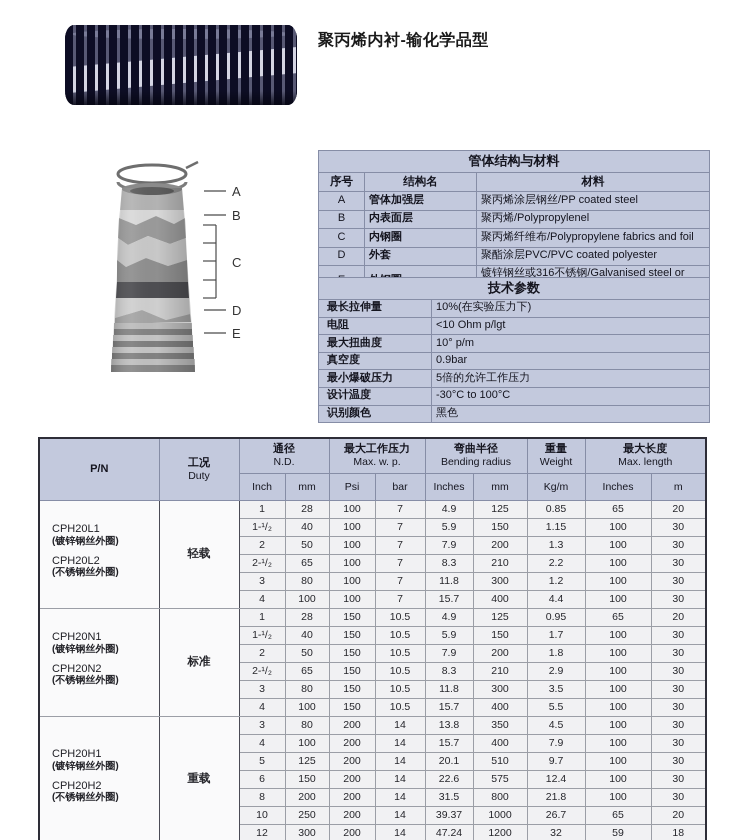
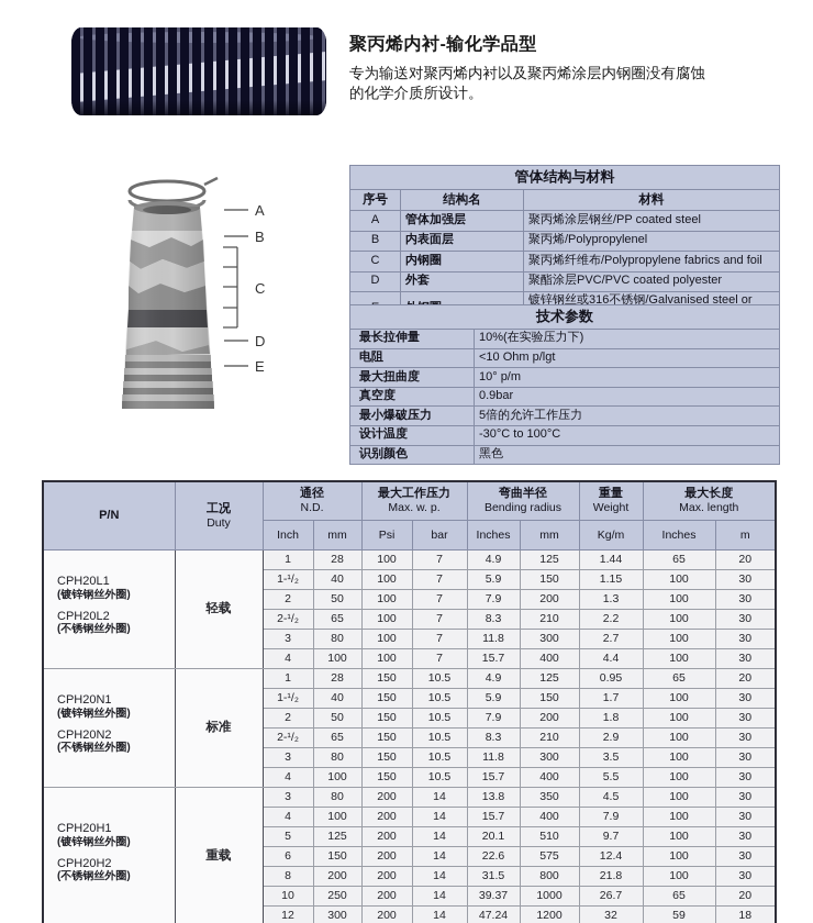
  聚丙烯内衬-输化学品型
+ 专为输送对聚丙烯内衬以及聚丙烯涂层内钢圈没有腐蚀
+ 的化学介质所设计。
  A
  B
  C
  D
  E
  管体结构与材料
  序号	结构名	材料
  A	管体加强层	聚丙烯涂层钢丝/PP coated steel
  B	内表面层	聚丙烯/Polypropylenel
  C	内钢圈	聚丙烯纤维布/Polypropylene fabrics and foil
  D	外套	聚酯涂层PVC/PVC coated polyester
  		镀锌钢丝或316不锈钢/Galvanised steel or
  技术参数
  最长拉伸量	10%(在实验压力下)
  电阻	<10 Ohm p/lgt
  最大扭曲度	10° p/m
  真空度	0.9bar
  最小爆破压力	5倍的允许工作压力
  设计温度	-30°C to 100°C
  识别颜色	黑色
  P/N	工况Duty	通径N.D.	最大工作压力Max. w. p.	弯曲半径Bending radius	重量Weight	最大长度Max. length
  Inch	mm	Psi	bar	Inches	mm	Kg/m	Inches	m
- CPH20L1(镀锌钢丝外圈)CPH20L2(不锈钢丝外圈)	轻载	1	28	100	7	4.9	125	0.85	65	20
+ CPH20L1(镀锌钢丝外圈)CPH20L2(不锈钢丝外圈)	轻载	1	28	100	7	4.9	125	1.44	65	20
  1-¹/₂	40	100	7	5.9	150	1.15	100	30
  2	50	100	7	7.9	200	1.3	100	30
  2-¹/₂	65	100	7	8.3	210	2.2	100	30
- 3	80	100	7	11.8	300	1.2	100	30
+ 3	80	100	7	11.8	300	2.7	100	30
  4	100	100	7	15.7	400	4.4	100	30
  CPH20N1(镀锌钢丝外圈)CPH20N2(不锈钢丝外圈)	标准	1	28	150	10.5	4.9	125	0.95	65	20
  1-¹/₂	40	150	10.5	5.9	150	1.7	100	30
  2	50	150	10.5	7.9	200	1.8	100	30
  2-¹/₂	65	150	10.5	8.3	210	2.9	100	30
  3	80	150	10.5	11.8	300	3.5	100	30
  4	100	150	10.5	15.7	400	5.5	100	30
  CPH20H1(镀锌钢丝外圈)CPH20H2(不锈钢丝外圈)	重载	3	80	200	14	13.8	350	4.5	100	30
  4	100	200	14	15.7	400	7.9	100	30
  5	125	200	14	20.1	510	9.7	100	30
  6	150	200	14	22.6	575	12.4	100	30
  8	200	200	14	31.5	800	21.8	100	30
  10	250	200	14	39.37	1000	26.7	65	20
  12	300	200	14	47.24	1200	32	59	18
